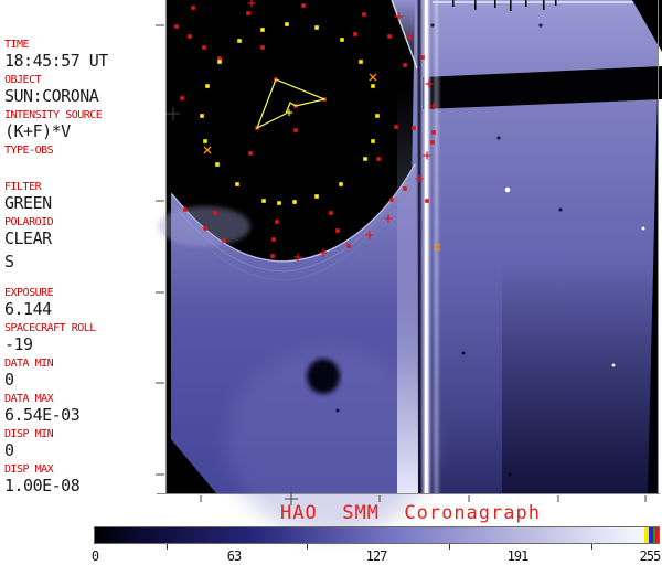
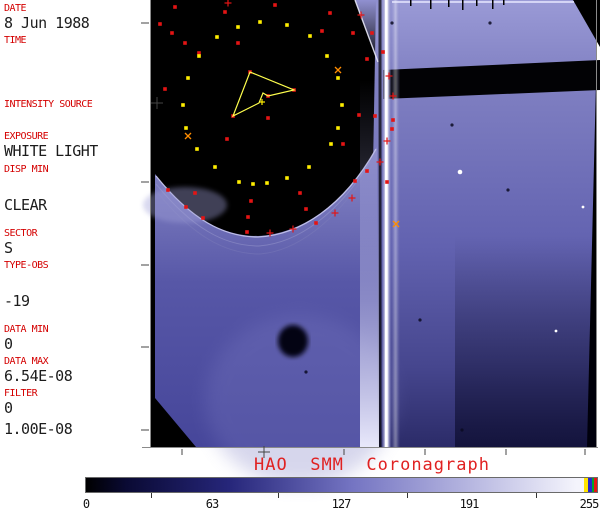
+ DATE
+ 8 Jun 1988
  TIME
- 18:45:57 UT
- OBJECT
- SUN:CORONA
  INTENSITY SOURCE
- (K+F)*V
- TYPE-OBS
+ EXPOSURE
+ WHITE LIGHT
- FILTER
+ DISP MIN
- GREEN
- POLAROID
  CLEAR
+ SECTOR
  S
- EXPOSURE
+ TYPE-OBS
- 6.144
- SPACECRAFT ROLL
  -19
  DATA MIN
  0
  DATA MAX
- 6.54E-03
+ 6.54E-08
- DISP MIN
+ FILTER
  0
- DISP MAX
  1.00E-08
  HAO SMM Coronagraph
  0
  63
  127
  191
  255
